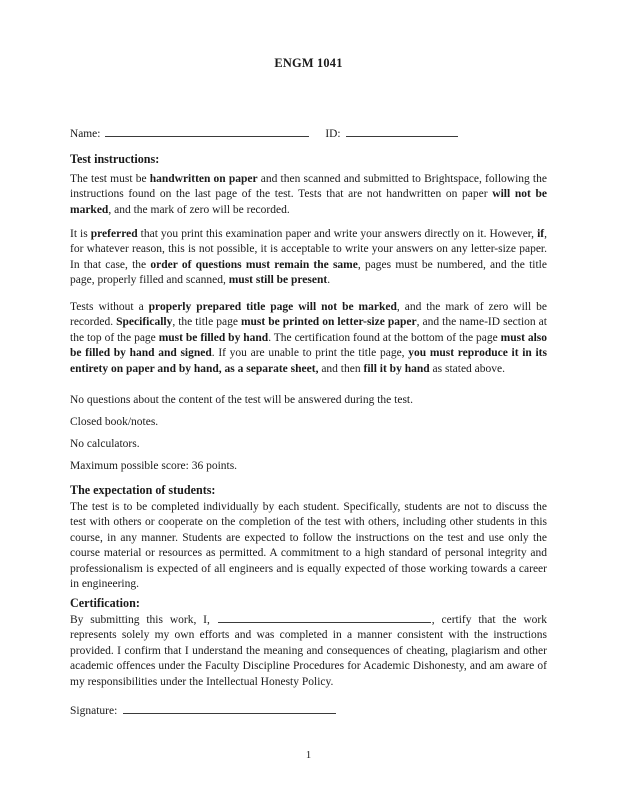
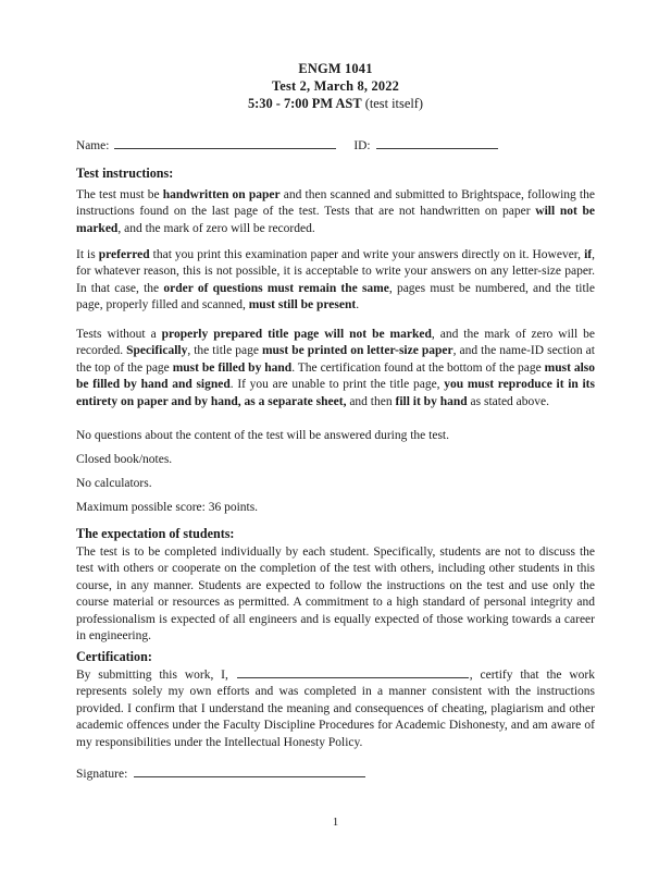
  ENGM 1041
+ Test 2, March 8, 2022
+ 5:30 - 7:00 PM AST (test itself)
  Name: ID:
  Test instructions:
  The test must be handwritten on paper and then scanned and submitted to Brightspace, following the instructions found on the last page of the test. Tests that are not handwritten on paper will not be marked, and the mark of zero will be recorded.
  It is preferred that you print this examination paper and write your answers directly on it. However, if, for whatever reason, this is not possible, it is acceptable to write your answers on any letter-size paper. In that case, the order of questions must remain the same, pages must be numbered, and the title page, properly filled and scanned, must still be present.
  Tests without a properly prepared title page will not be marked, and the mark of zero will be recorded. Specifically, the title page must be printed on letter-size paper, and the name-ID section at the top of the page must be filled by hand. The certification found at the bottom of the page must also be filled by hand and signed. If you are unable to print the title page, you must reproduce it in its entirety on paper and by hand, as a separate sheet, and then fill it by hand as stated above.
  No questions about the content of the test will be answered during the test.
  Closed book/notes.
  No calculators.
  Maximum possible score: 36 points.
  The expectation of students:
  The test is to be completed individually by each student. Specifically, students are not to discuss the test with others or cooperate on the completion of the test with others, including other students in this course, in any manner. Students are expected to follow the instructions on the test and use only the course material or resources as permitted. A commitment to a high standard of personal integrity and professionalism is expected of all engineers and is equally expected of those working towards a career in engineering.
  Certification:
  By submitting this work, I, , certify that the work represents solely my own efforts and was completed in a manner consistent with the instructions provided. I confirm that I understand the meaning and consequences of cheating, plagiarism and other academic offences under the Faculty Discipline Procedures for Academic Dishonesty, and am aware of my responsibilities under the Intellectual Honesty Policy.
  Signature:
  1
